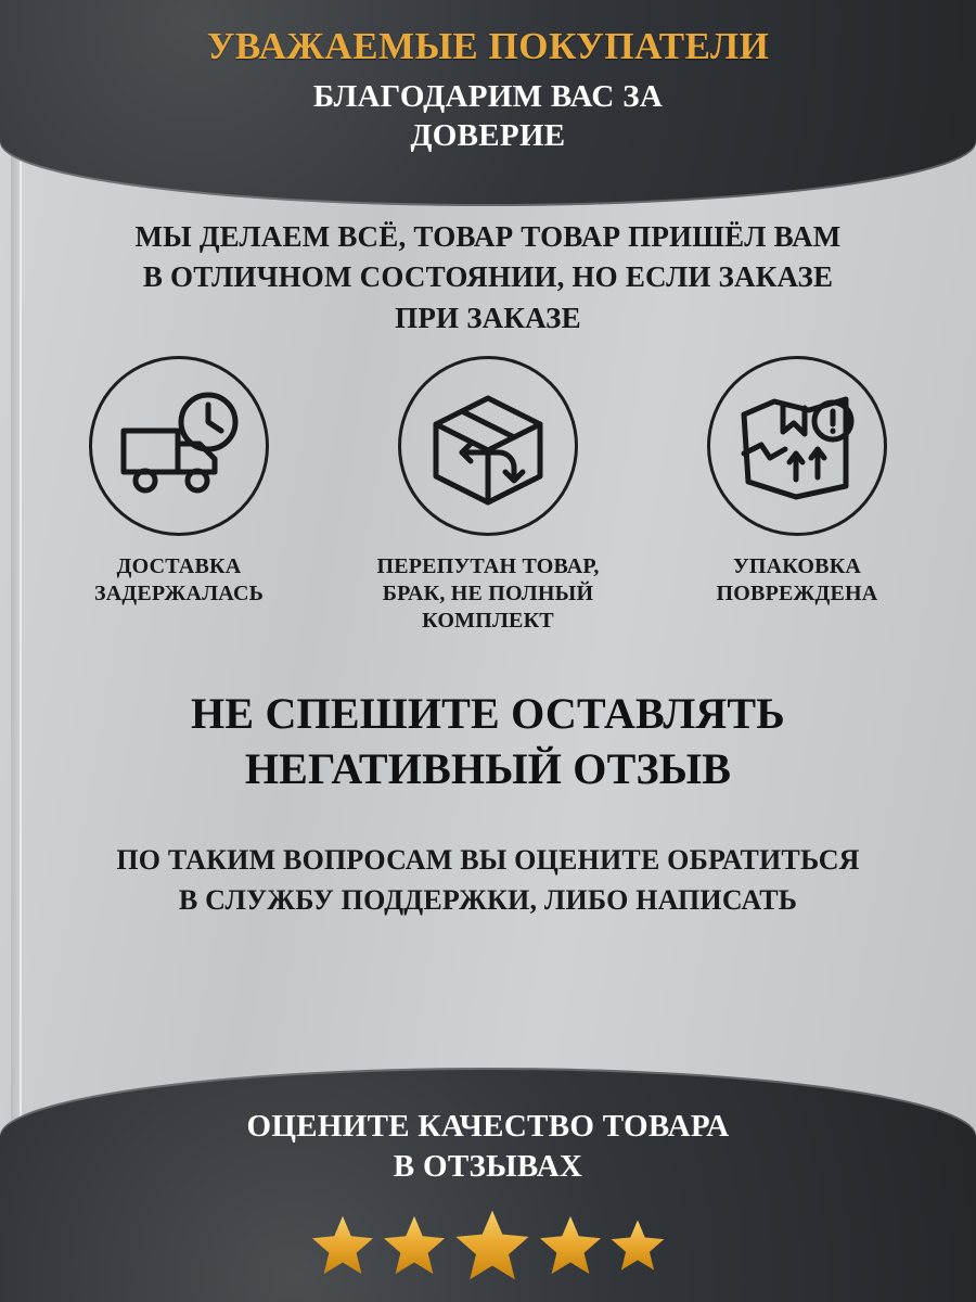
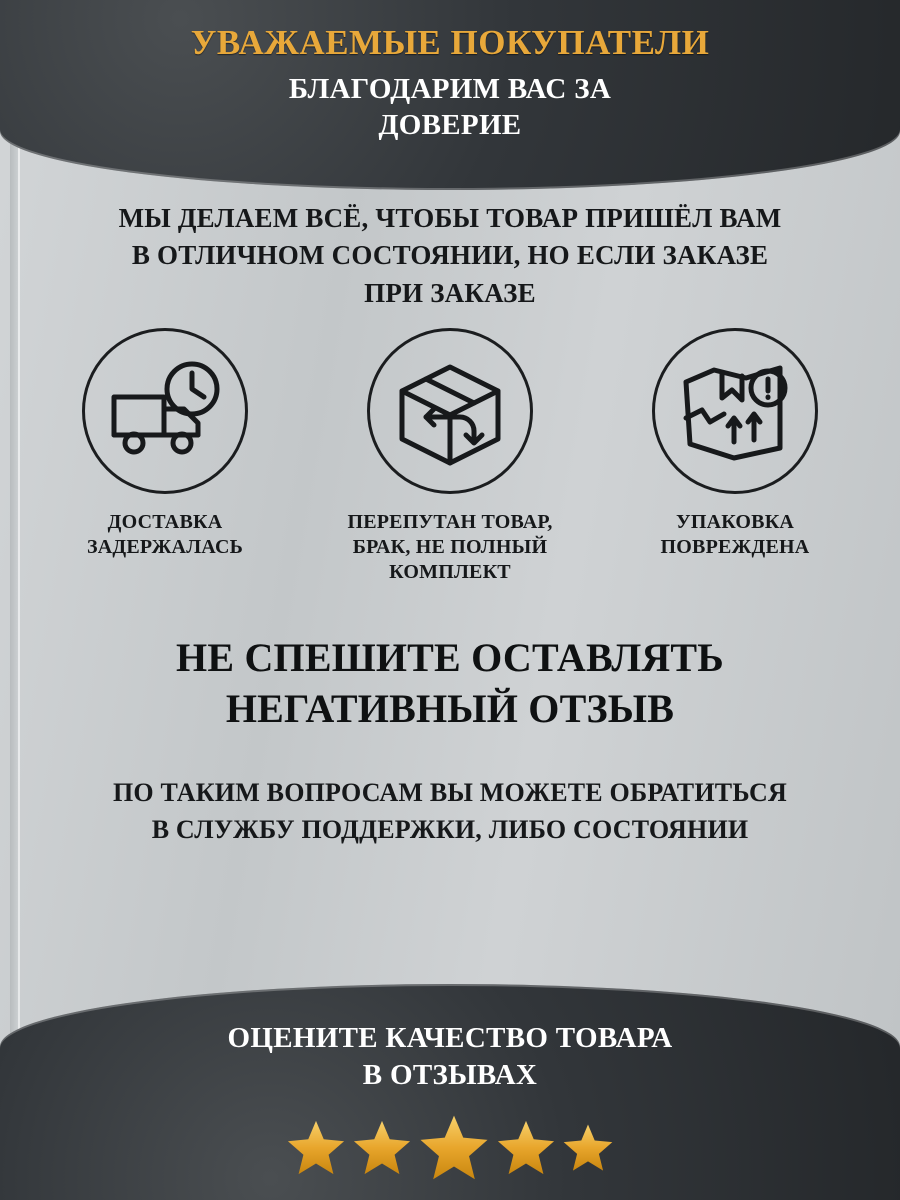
  УВАЖАЕМЫЕ ПОКУПАТЕЛИ
  БЛАГОДАРИМ ВАС ЗА
  ДОВЕРИЕ
- МЫ ДЕЛАЕМ ВСЁ, ТОВАР ТОВАР ПРИШЁЛ ВАМ
+ МЫ ДЕЛАЕМ ВСЁ, ЧТОБЫ ТОВАР ПРИШЁЛ ВАМ
  В ОТЛИЧНОМ СОСТОЯНИИ, НО ЕСЛИ ЗАКАЗЕ
  ПРИ ЗАКАЗЕ
  ДОСТАВКА
  ЗАДЕРЖАЛАСЬ
  ПЕРЕПУТАН ТОВАР,
  БРАК, НЕ ПОЛНЫЙ
  КОМПЛЕКТ
  УПАКОВКА
  ПОВРЕЖДЕНА
  НЕ СПЕШИТЕ ОСТАВЛЯТЬ
  НЕГАТИВНЫЙ ОТЗЫВ
- ПО ТАКИМ ВОПРОСАМ ВЫ ОЦЕНИТЕ ОБРАТИТЬСЯ
+ ПО ТАКИМ ВОПРОСАМ ВЫ МОЖЕТЕ ОБРАТИТЬСЯ
- В СЛУЖБУ ПОДДЕРЖКИ, ЛИБО НАПИСАТЬ
+ В СЛУЖБУ ПОДДЕРЖКИ, ЛИБО СОСТОЯНИИ
  ОЦЕНИТЕ КАЧЕСТВО ТОВАРА
  В ОТЗЫВАХ
